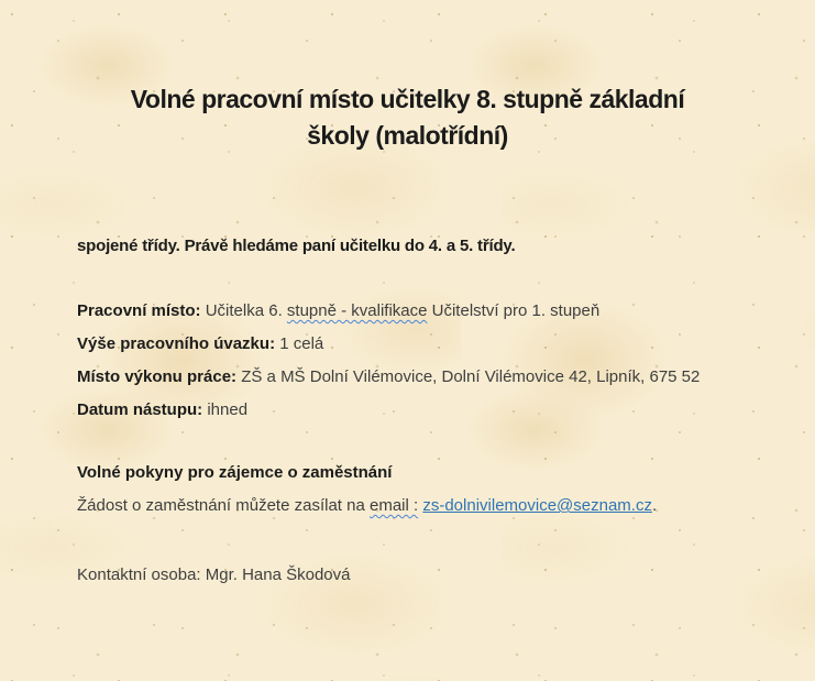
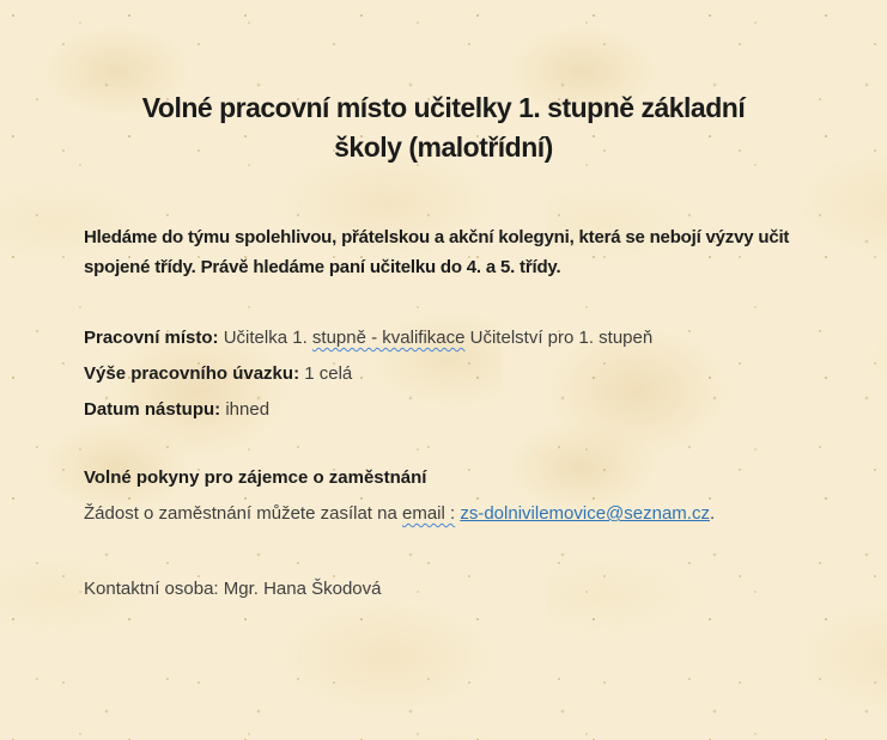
- Volné pracovní místo učitelky 8. stupně základní
+ Volné pracovní místo učitelky 1. stupně základní
  školy (malotřídní)
+ Hledáme do týmu spolehlivou, přátelskou a akční kolegyni, která se nebojí výzvy učit
  spojené třídy. Právě hledáme paní učitelku do 4. a 5. třídy.
- Pracovní místo: Učitelka 6. stupně - kvalifikace Učitelství pro 1. stupeň
+ Pracovní místo: Učitelka 1. stupně - kvalifikace Učitelství pro 1. stupeň
  Výše pracovního úvazku: 1 celá
- Místo výkonu práce: ZŠ a MŠ Dolní Vilémovice, Dolní Vilémovice 42, Lipník, 675 52
  Datum nástupu: ihned
  Volné pokyny pro zájemce o zaměstnání
  Žádost o zaměstnání můžete zasílat na email : zs-dolnivilemovice@seznam.cz.
  Kontaktní osoba: Mgr. Hana Škodová
